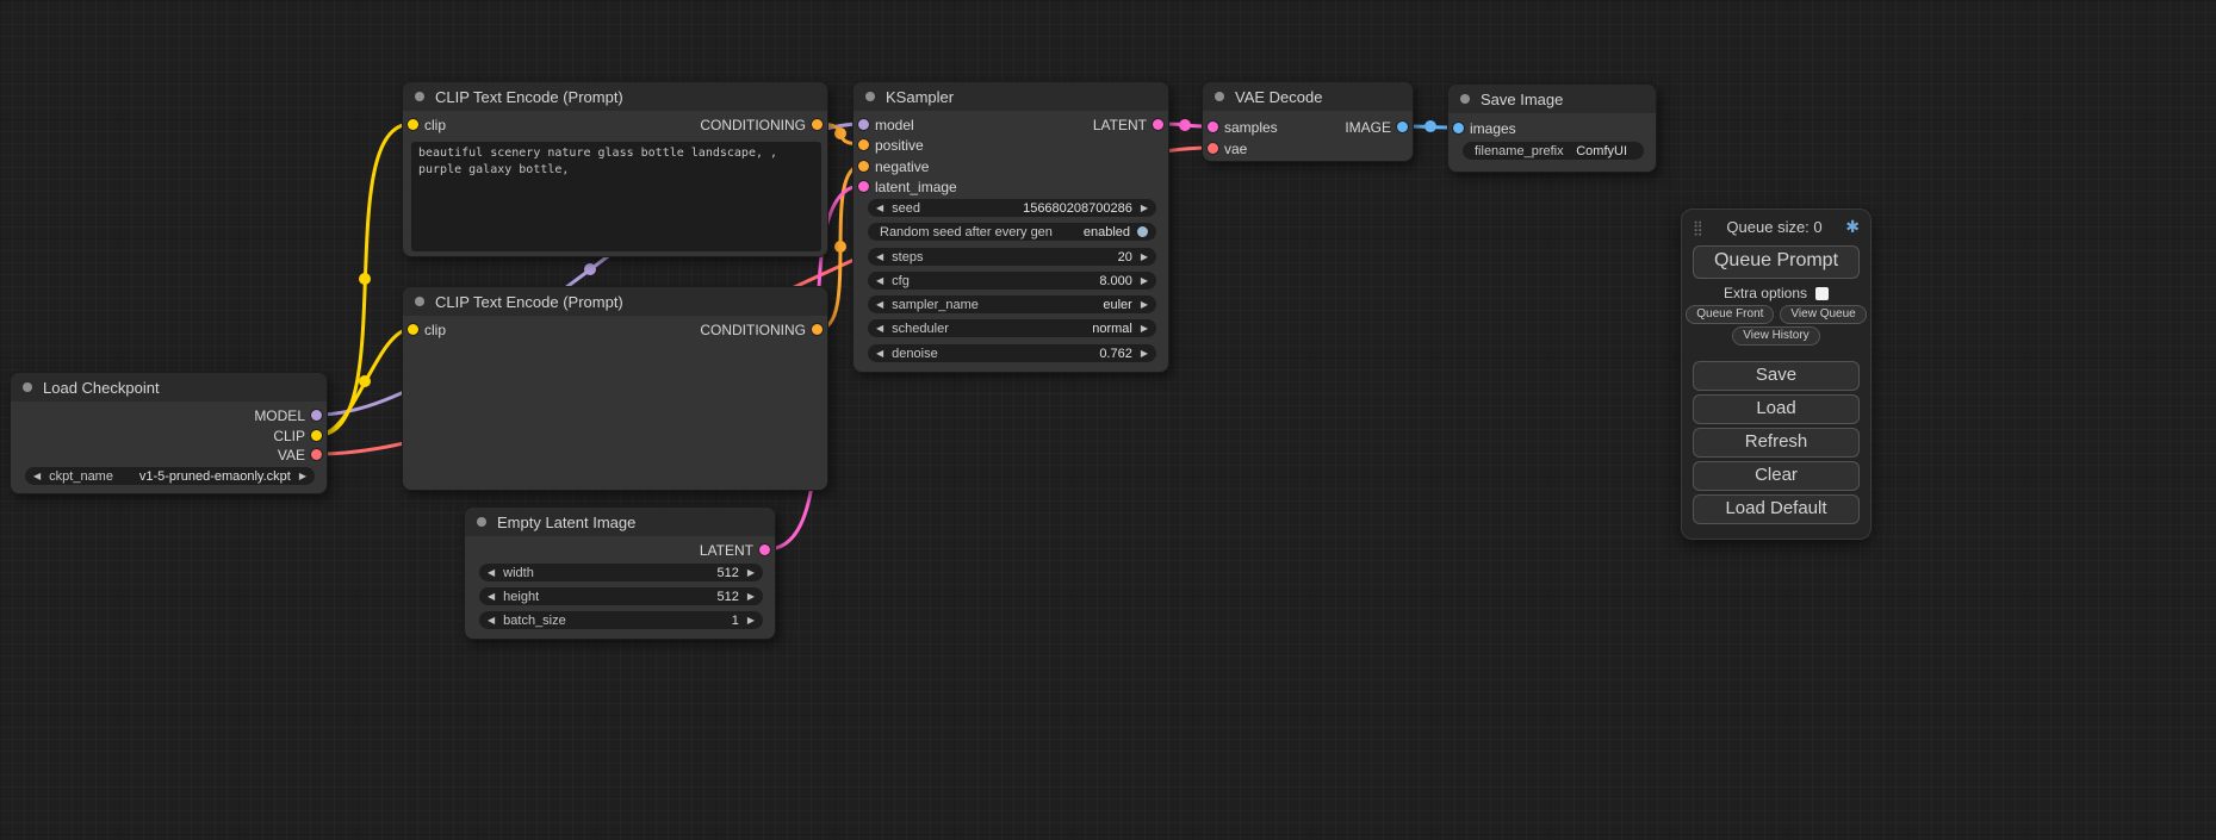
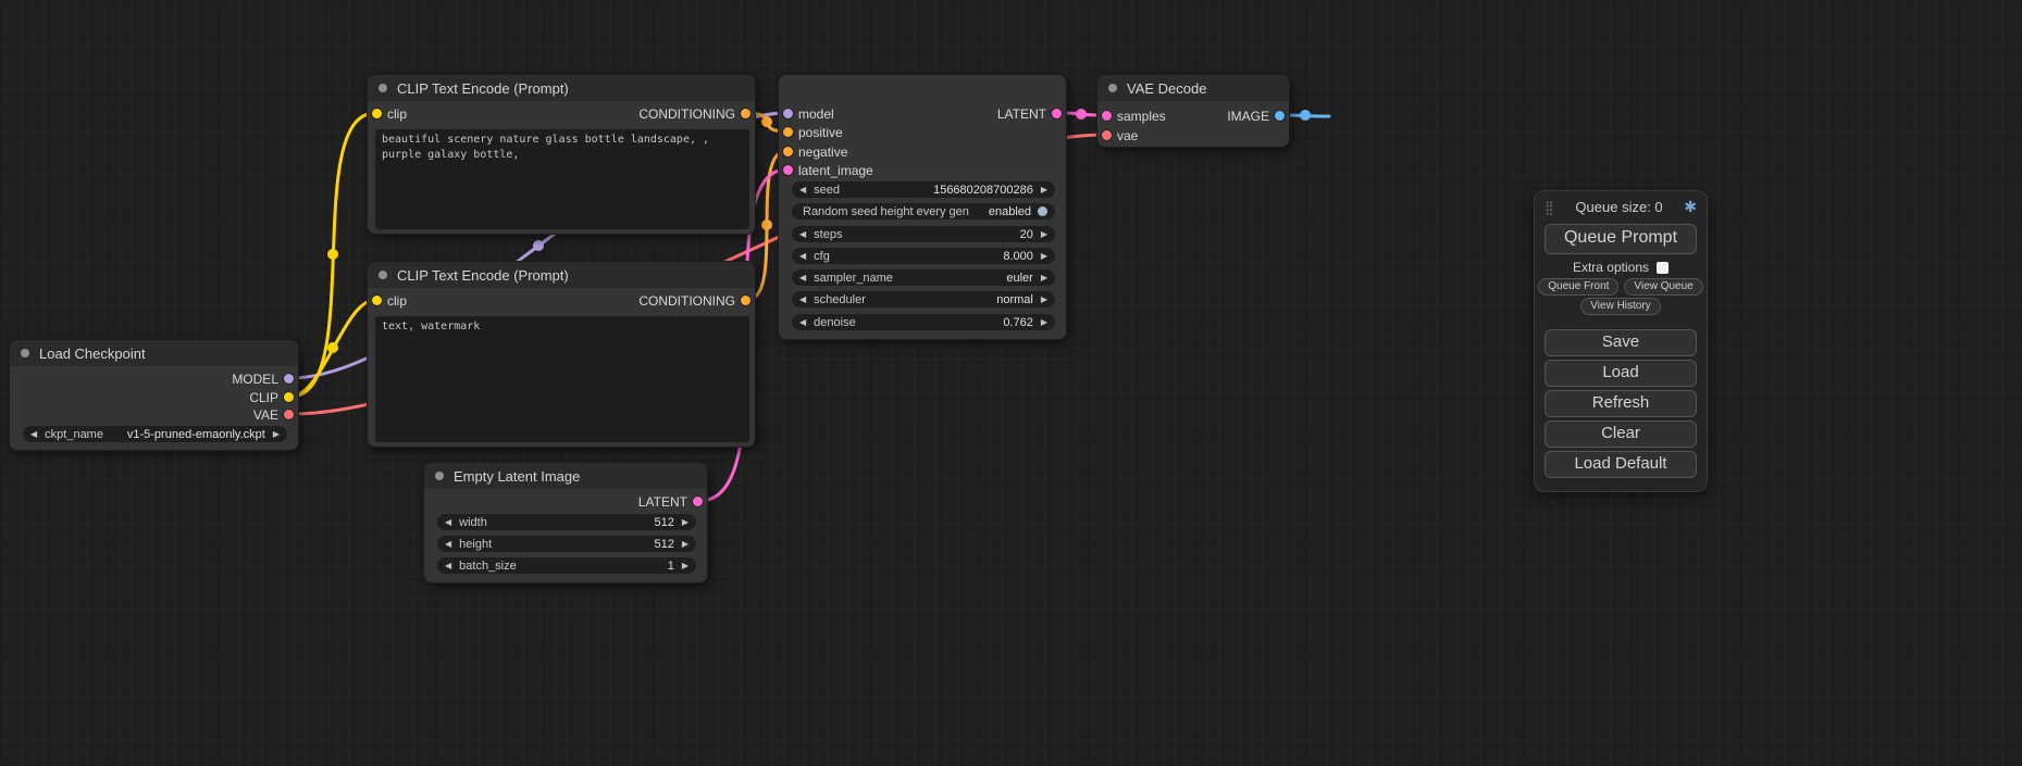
  Load Checkpoint
  MODEL
  CLIP
  VAE
  ◀
  ckpt_name
  v1-5-pruned-emaonly.ckpt
  ▶
  CLIP Text Encode (Prompt)
  clip
  CONDITIONING
  beautiful scenery nature glass bottle landscape, , purple galaxy bottle,
  CLIP Text Encode (Prompt)
  clip
  CONDITIONING
+ text, watermark
  Empty Latent Image
  LATENT
  ◀
  width
  512
  ▶
  ◀
  height
  512
  ▶
  ◀
  batch_size
  1
  ▶
- KSampler
  model
  LATENT
  positive
  negative
  latent_image
  ◀
  seed
  156680208700286
  ▶
- Random seed after every gen
+ Random seed height every gen
  enabled
  ◀
  steps
  20
  ▶
  ◀
  cfg
  8.000
  ▶
  ◀
  sampler_name
  euler
  ▶
  ◀
  scheduler
  normal
  ▶
  ◀
  denoise
  0.762
  ▶
  VAE Decode
  samples
  IMAGE
  vae
- Save Image
- images
- filename_prefix
- ComfyUI
  ⣿
  Queue size: 0
  ✱
  Queue Prompt
  Extra options
  Queue Front
  View Queue
  View History
  Save
  Load
  Refresh
  Clear
  Load Default
